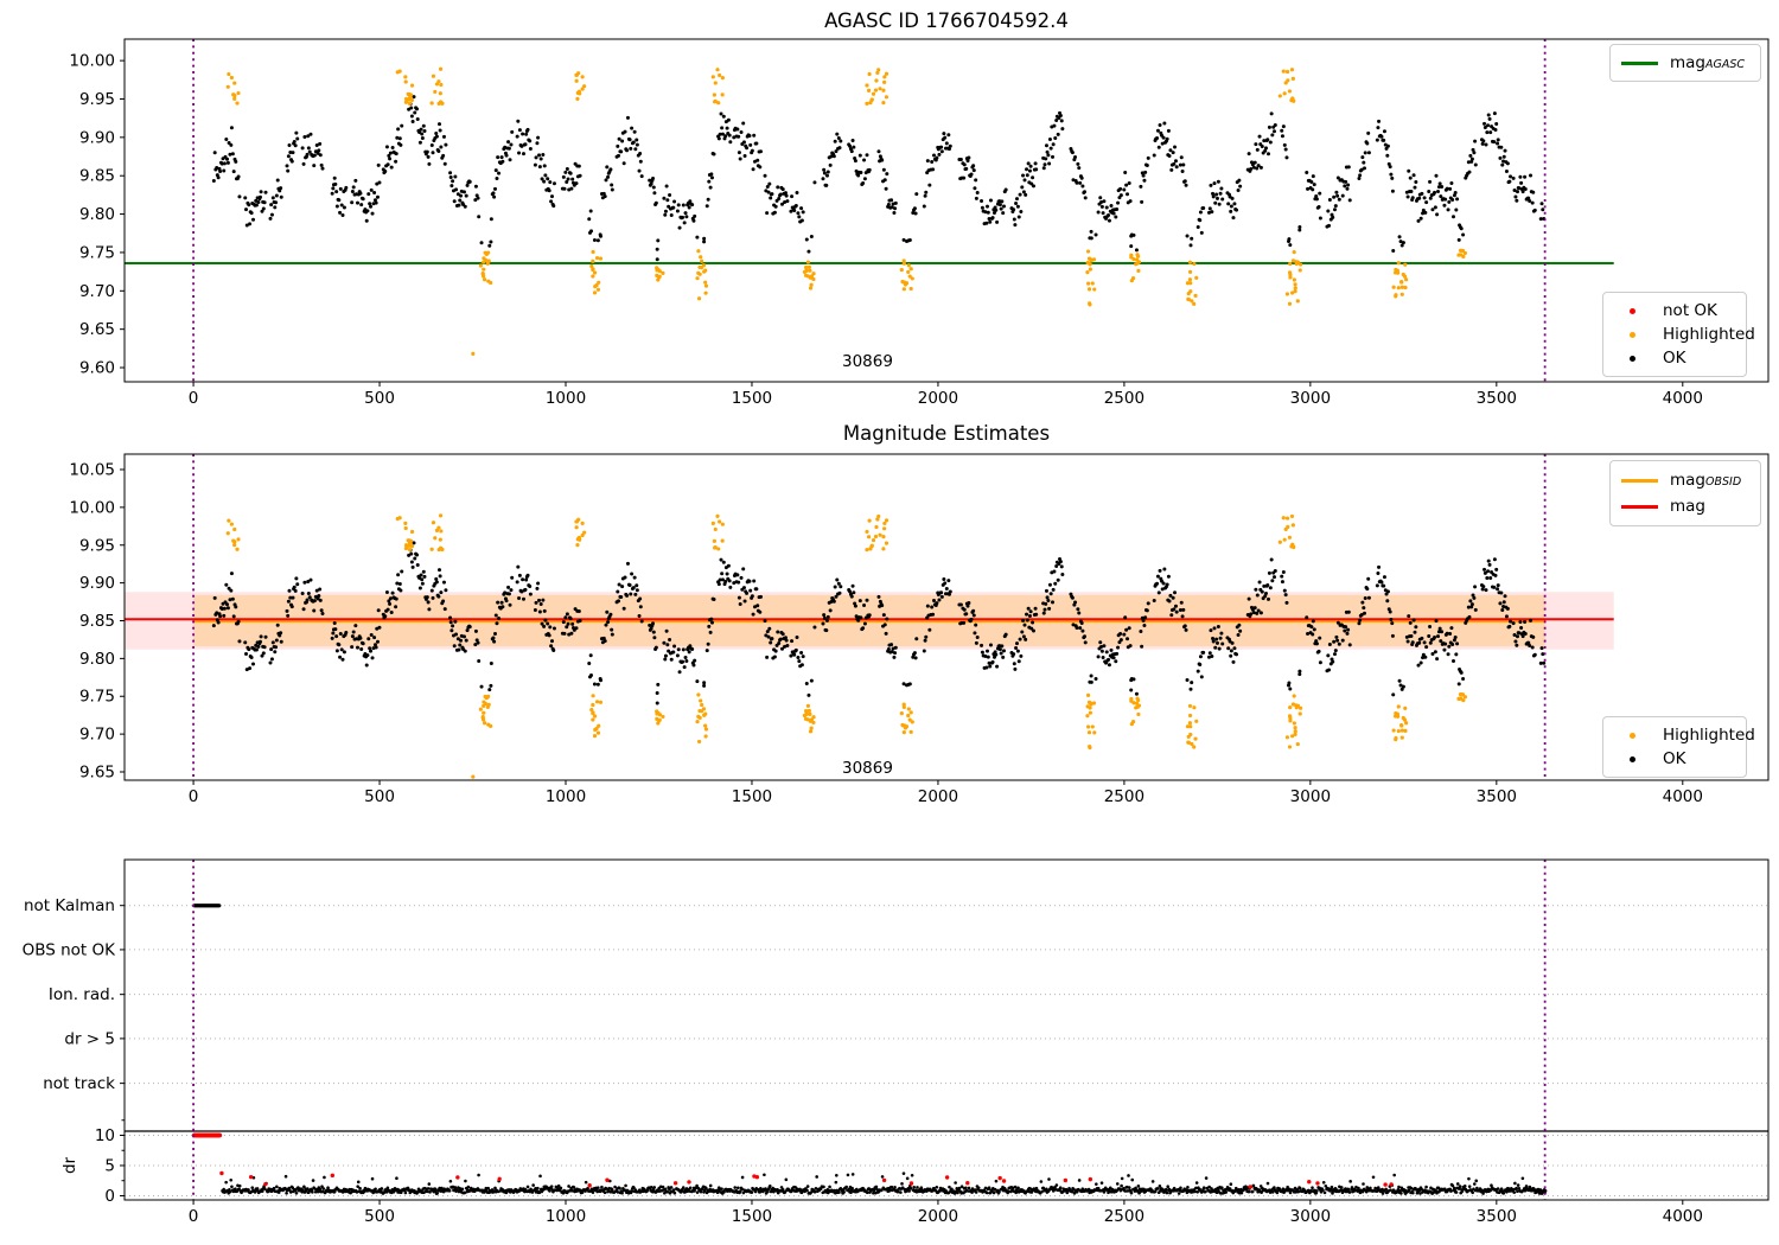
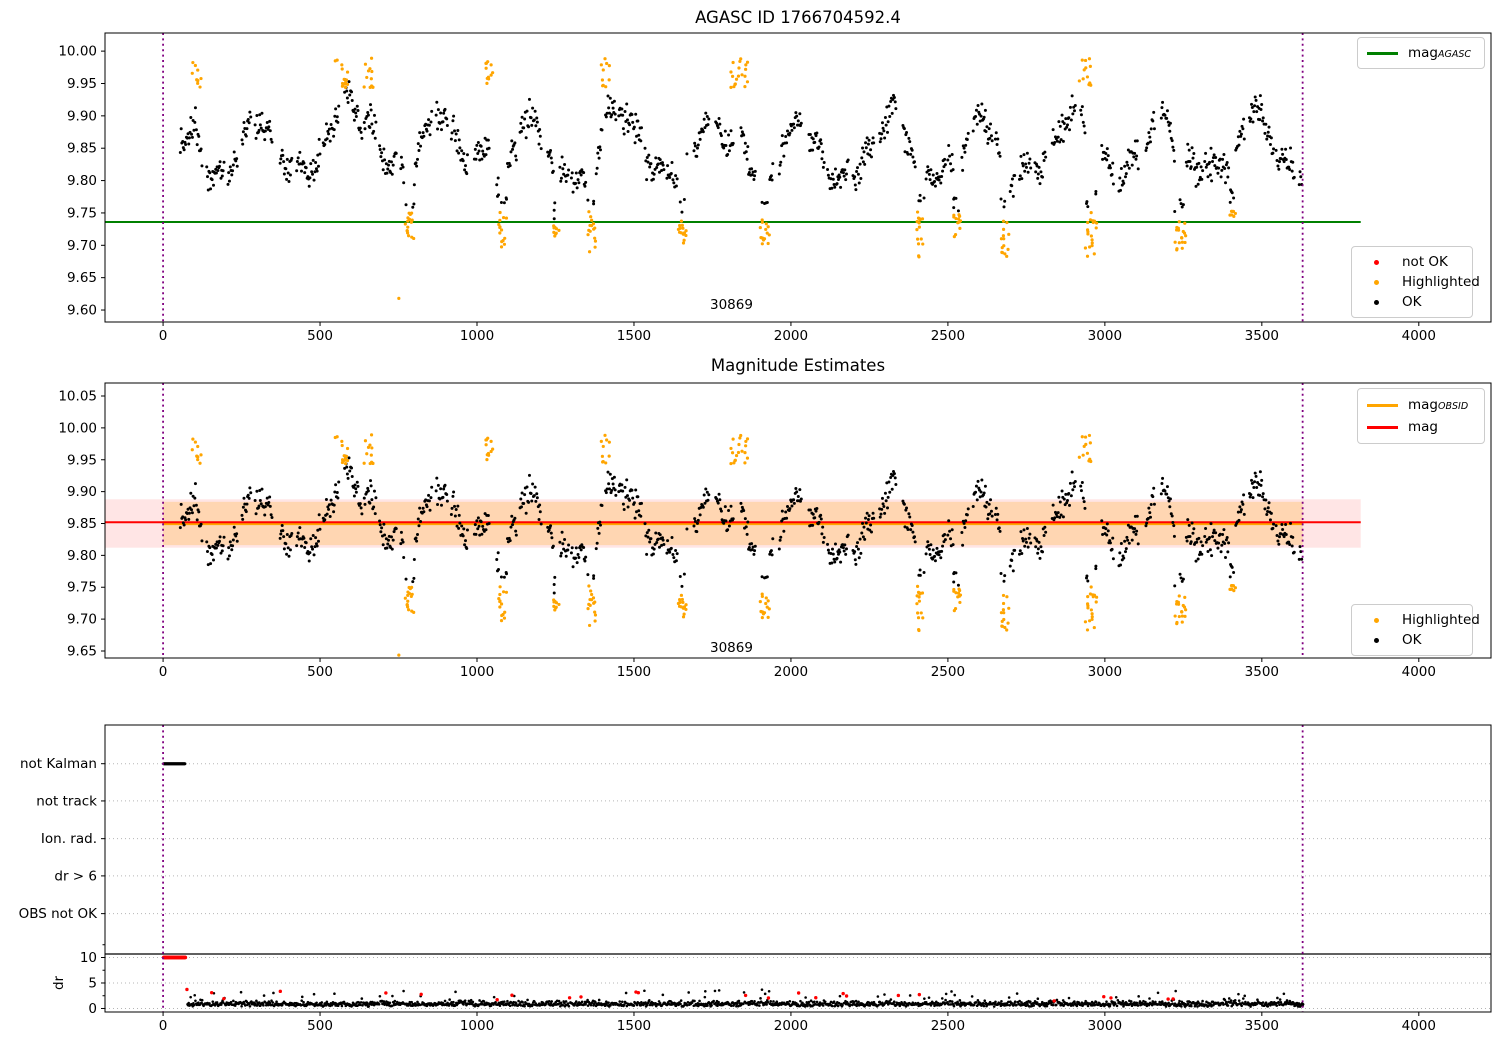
  0
  500
  1000
  1500
  2000
  2500
  3000
  3500
  4000
  9.60
  9.65
  9.70
  9.75
  9.80
  9.85
  9.90
  9.95
  10.00
  0
  500
  1000
  1500
  2000
  2500
  3000
  3500
  4000
  9.65
  9.70
  9.75
  9.80
  9.85
  9.90
  9.95
  10.00
  10.05
  0
  500
  1000
  1500
  2000
  2500
  3000
  3500
  4000
  not Kalman
- OBS not OK
+ not track
  Ion. rad.
- dr > 5
+ dr > 6
- not track
+ OBS not OK
  0
  5
  10
  AGASC ID 1766704592.4
  Magnitude Estimates
  30869
  30869
  magAGASC
  not OK
  Highlighted
  OK
  magOBSID
  mag
  Highlighted
  OK
